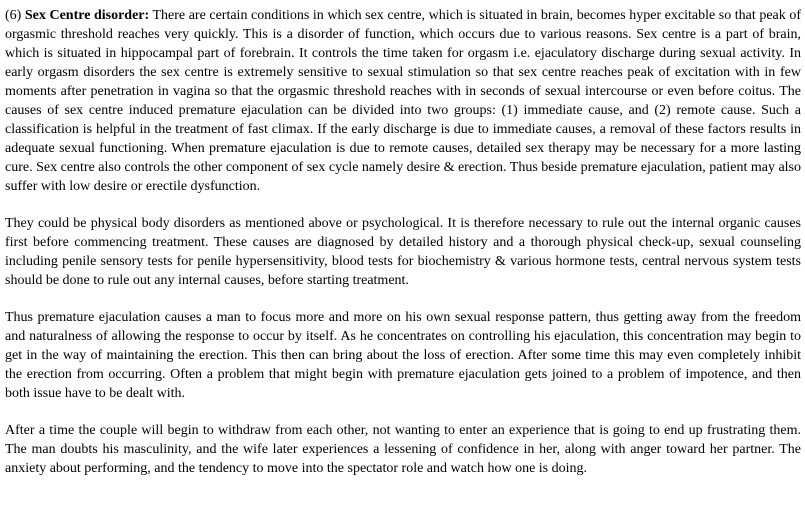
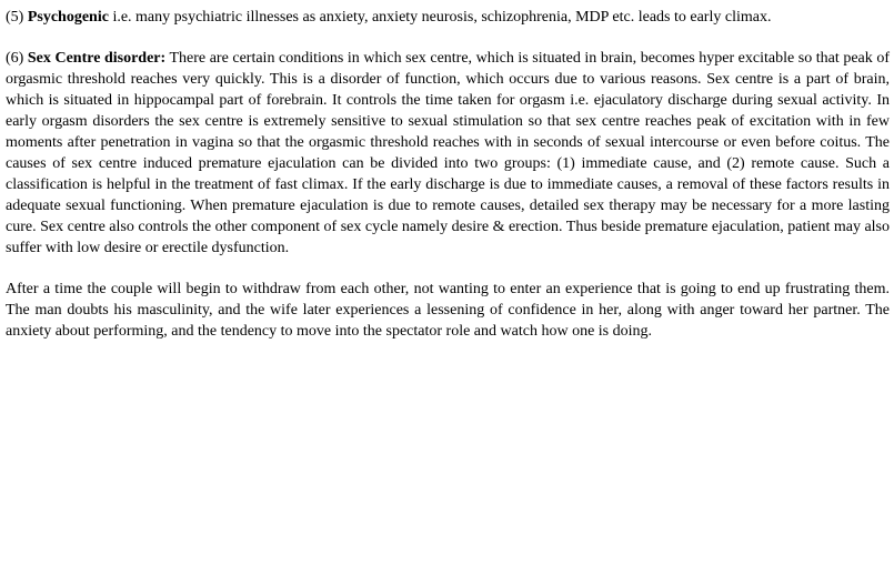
+ (5) Psychogenic i.e. many psychiatric illnesses as anxiety, anxiety neurosis, schizophrenia, MDP etc. leads to early climax.
  (6) Sex Centre disorder: There are certain conditions in which sex centre, which is situated in brain, becomes hyper excitable so that peak of orgasmic threshold reaches very quickly. This is a disorder of function, which occurs due to various reasons. Sex centre is a part of brain, which is situated in hippocampal part of forebrain. It controls the time taken for orgasm i.e. ejaculatory discharge during sexual activity. In early orgasm disorders the sex centre is extremely sensitive to sexual stimulation so that sex centre reaches peak of excitation with in few moments after penetration in vagina so that the orgasmic threshold reaches with in seconds of sexual intercourse or even before coitus. The causes of sex centre induced premature ejaculation can be divided into two groups: (1) immediate cause, and (2) remote cause. Such a classification is helpful in the treatment of fast climax. If the early discharge is due to immediate causes, a removal of these factors results in adequate sexual functioning. When premature ejaculation is due to remote causes, detailed sex therapy may be necessary for a more lasting cure. Sex centre also controls the other component of sex cycle namely desire & erection. Thus beside premature ejaculation, patient may also suffer with low desire or erectile dysfunction.
- They could be physical body disorders as mentioned above or psychological. It is therefore necessary to rule out the internal organic causes first before commencing treatment. These causes are diagnosed by detailed history and a thorough physical check-up, sexual counseling including penile sensory tests for penile hypersensitivity, blood tests for biochemistry & various hormone tests, central nervous system tests should be done to rule out any internal causes, before starting treatment.
- Thus premature ejaculation causes a man to focus more and more on his own sexual response pattern, thus getting away from the freedom and naturalness of allowing the response to occur by itself. As he concentrates on controlling his ejaculation, this concentration may begin to get in the way of maintaining the erection. This then can bring about the loss of erection. After some time this may even completely inhibit the erection from occurring. Often a problem that might begin with premature ejaculation gets joined to a problem of impotence, and then both issue have to be dealt with.
  After a time the couple will begin to withdraw from each other, not wanting to enter an experience that is going to end up frustrating them. The man doubts his masculinity, and the wife later experiences a lessening of confidence in her, along with anger toward her partner. The anxiety about performing, and the tendency to move into the spectator role and watch how one is doing.
